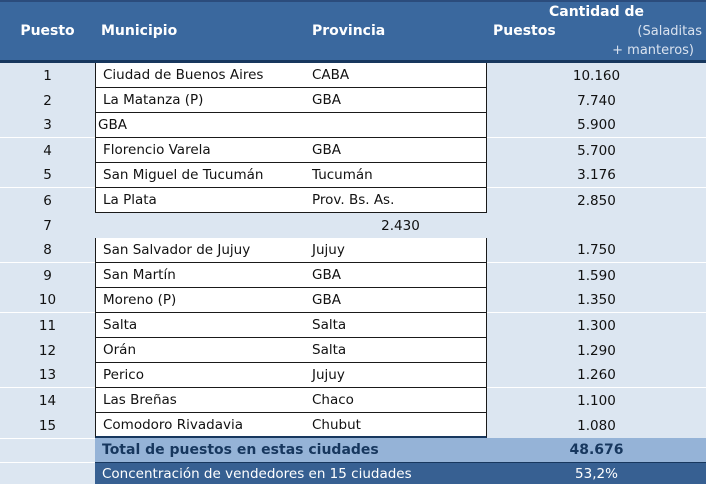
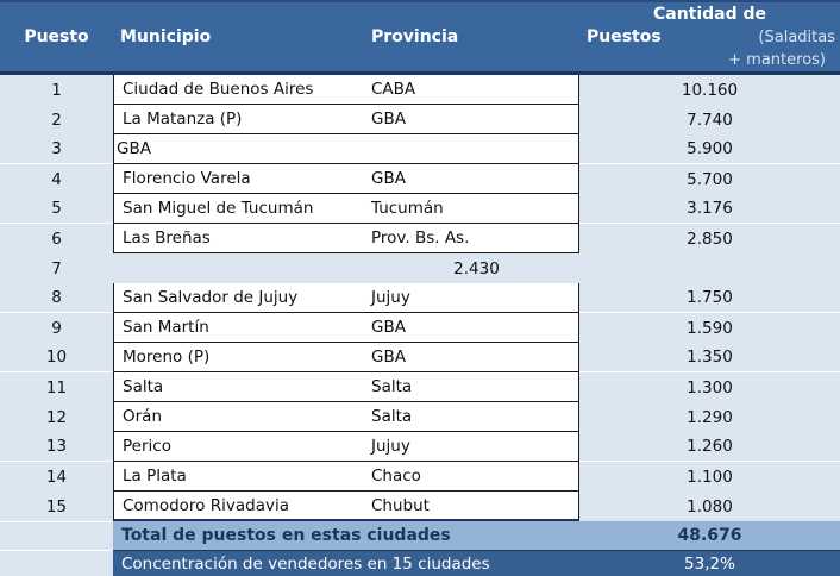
  Puesto
  Municipio
  Provincia
  Cantidad de
  Puestos
  (Saladitas
  + manteros)
  1
  Ciudad de Buenos Aires
  CABA
  10.160
  2
  La Matanza (P)
  GBA
  7.740
  3
  GBA
  5.900
  4
  Florencio Varela
  GBA
  5.700
  5
  San Miguel de Tucumán
  Tucumán
  3.176
  6
- La Plata
+ Las Breñas
  Prov. Bs. As.
  2.850
  7
  2.430
  8
  San Salvador de Jujuy
  Jujuy
  1.750
  9
  San Martín
  GBA
  1.590
  10
  Moreno (P)
  GBA
  1.350
  11
  Salta
  Salta
  1.300
  12
  Orán
  Salta
  1.290
  13
  Perico
  Jujuy
  1.260
  14
- Las Breñas
+ La Plata
  Chaco
  1.100
  15
  Comodoro Rivadavia
  Chubut
  1.080
  Total de puestos en estas ciudades
  48.676
  Concentración de vendedores en 15 ciudades
  53,2%
